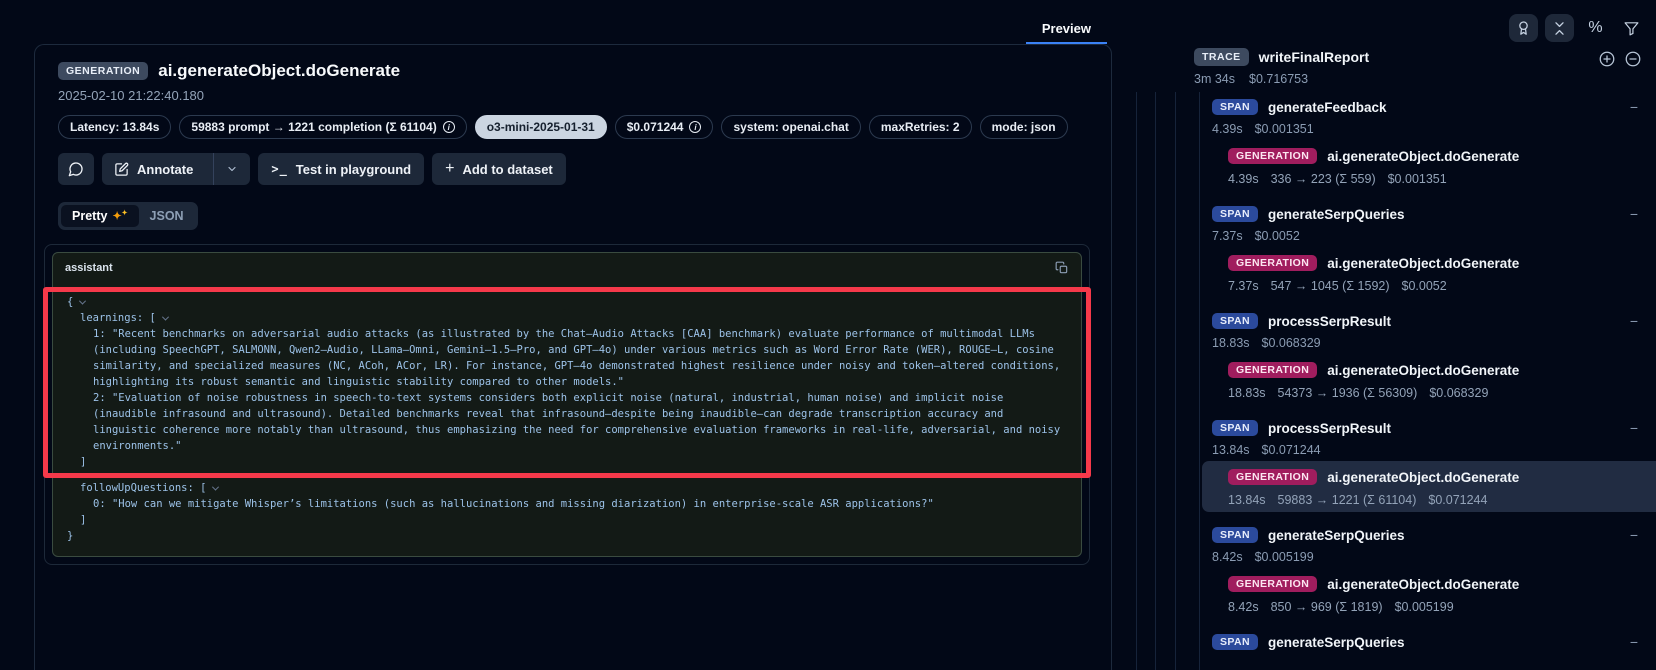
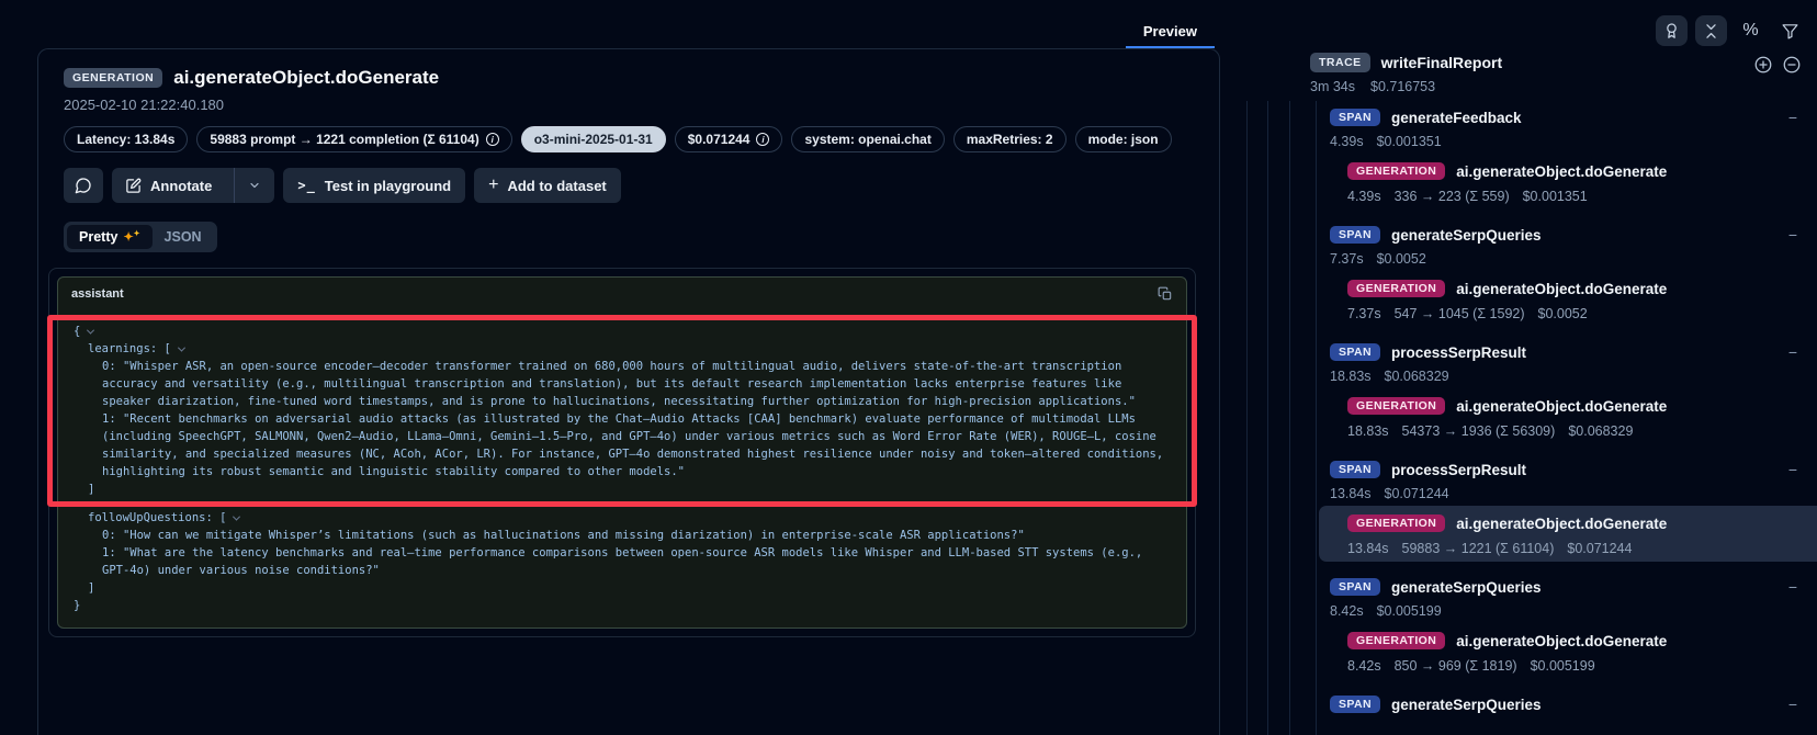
  Preview
  GENERATION
  ai.generateObject.doGenerate
  2025-02-10 21:22:40.180
  Latency: 13.84s
  59883 prompt → 1221 completion (Σ 61104)
  i
  o3-mini-2025-01-31
  $0.071244
  i
  system: openai.chat
  maxRetries: 2
  mode: json
  Annotate
  >_
  Test in playground
  +
  Add to dataset
  Pretty
  ✦
  JSON
  assistant
  {
  learnings: [
+ 0: "Whisper ASR, an open-source encoder–decoder transformer trained on 680,000 hours of multilingual audio, delivers state-of-the-art transcription accuracy and versatility (e.g., multilingual transcription and translation), but its default research implementation lacks enterprise features like speaker diarization, fine-tuned word timestamps, and is prone to hallucinations, necessitating further optimization for high-precision applications."
  1: "Recent benchmarks on adversarial audio attacks (as illustrated by the Chat–Audio Attacks [CAA] benchmark) evaluate performance of multimodal LLMs (including SpeechGPT, SALMONN, Qwen2–Audio, LLama–Omni, Gemini–1.5–Pro, and GPT–4o) under various metrics such as Word Error Rate (WER), ROUGE–L, cosine similarity, and specialized measures (NC, ACoh, ACor, LR). For instance, GPT–4o demonstrated highest resilience under noisy and token–altered conditions, highlighting its robust semantic and linguistic stability compared to other models."
- 2: "Evaluation of noise robustness in speech-to-text systems considers both explicit noise (natural, industrial, human noise) and implicit noise (inaudible infrasound and ultrasound). Detailed benchmarks reveal that infrasound—despite being inaudible—can degrade transcription accuracy and linguistic coherence more notably than ultrasound, thus emphasizing the need for comprehensive evaluation frameworks in real-life, adversarial, and noisy environments."
  ]
  followUpQuestions: [
  0: "How can we mitigate Whisper’s limitations (such as hallucinations and missing diarization) in enterprise-scale ASR applications?"
+ 1: "What are the latency benchmarks and real–time performance comparisons between open-source ASR models like Whisper and LLM-based STT systems (e.g., GPT-4o) under various noise conditions?"
  ]
  }
  %
  TRACE
  writeFinalReport
  3m 34s
  $0.716753
  SPAN
  generateFeedback
  −
  4.39s
  $0.001351
  GENERATION
  ai.generateObject.doGenerate
  4.39s
  336 → 223 (Σ 559)
  $0.001351
  SPAN
  generateSerpQueries
  −
  7.37s
  $0.0052
  GENERATION
  ai.generateObject.doGenerate
  7.37s
  547 → 1045 (Σ 1592)
  $0.0052
  SPAN
  processSerpResult
  −
  18.83s
  $0.068329
  GENERATION
  ai.generateObject.doGenerate
  18.83s
  54373 → 1936 (Σ 56309)
  $0.068329
  SPAN
  processSerpResult
  −
  13.84s
  $0.071244
  GENERATION
  ai.generateObject.doGenerate
  13.84s
  59883 → 1221 (Σ 61104)
  $0.071244
  SPAN
  generateSerpQueries
  −
  8.42s
  $0.005199
  GENERATION
  ai.generateObject.doGenerate
  8.42s
  850 → 969 (Σ 1819)
  $0.005199
  SPAN
  generateSerpQueries
  −
